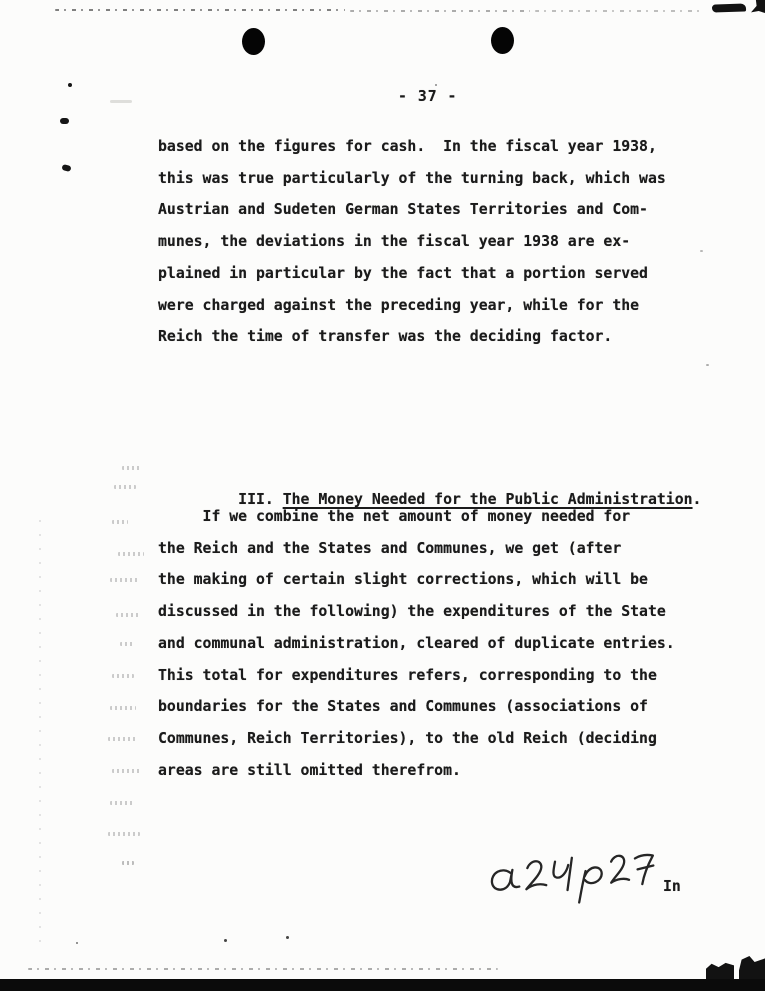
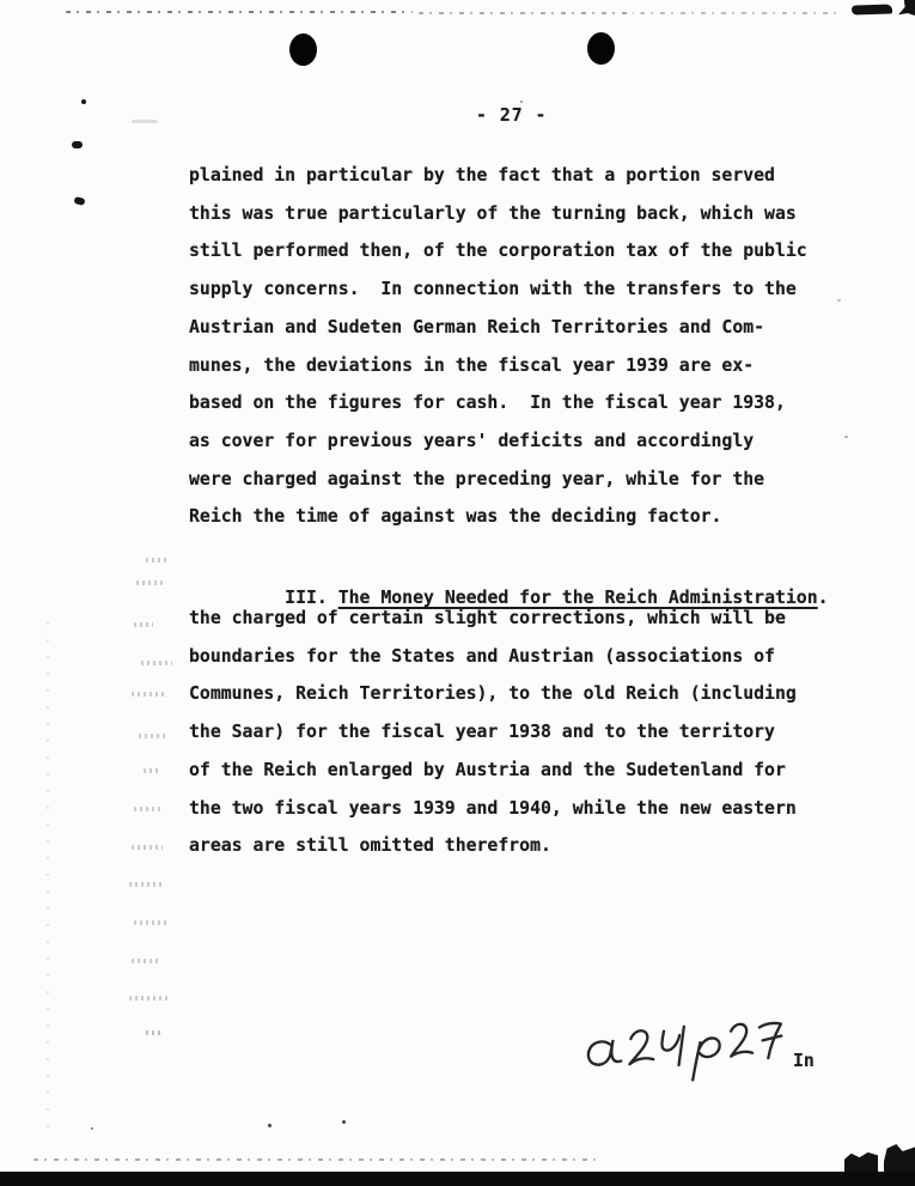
- - 37 -
+ - 27 -
- based on the figures for cash. In the fiscal year 1938,
+ plained in particular by the fact that a portion served
  this was true particularly of the turning back, which was
+ still performed then, of the corporation tax of the public
+ supply concerns. In connection with the transfers to the
- Austrian and Sudeten German States Territories and Com-
+ Austrian and Sudeten German Reich Territories and Com-
- munes, the deviations in the fiscal year 1938 are ex-
+ munes, the deviations in the fiscal year 1939 are ex-
- plained in particular by the fact that a portion served
+ based on the figures for cash. In the fiscal year 1938,
+ as cover for previous years' deficits and accordingly
  were charged against the preceding year, while for the
- Reich the time of transfer was the deciding factor.
+ Reich the time of against was the deciding factor.
- III. The Money Needed for the Public Administration.
+ III. The Money Needed for the Reich Administration.
- If we combine the net amount of money needed for
- the Reich and the States and Communes, we get (after
- the making of certain slight corrections, which will be
+ the charged of certain slight corrections, which will be
- discussed in the following) the expenditures of the State
- and communal administration, cleared of duplicate entries.
- This total for expenditures refers, corresponding to the
- boundaries for the States and Communes (associations of
+ boundaries for the States and Austrian (associations of
- Communes, Reich Territories), to the old Reich (deciding
+ Communes, Reich Territories), to the old Reich (including
+ the Saar) for the fiscal year 1938 and to the territory
+ of the Reich enlarged by Austria and the Sudetenland for
+ the two fiscal years 1939 and 1940, while the new eastern
  areas are still omitted therefrom.
  In
